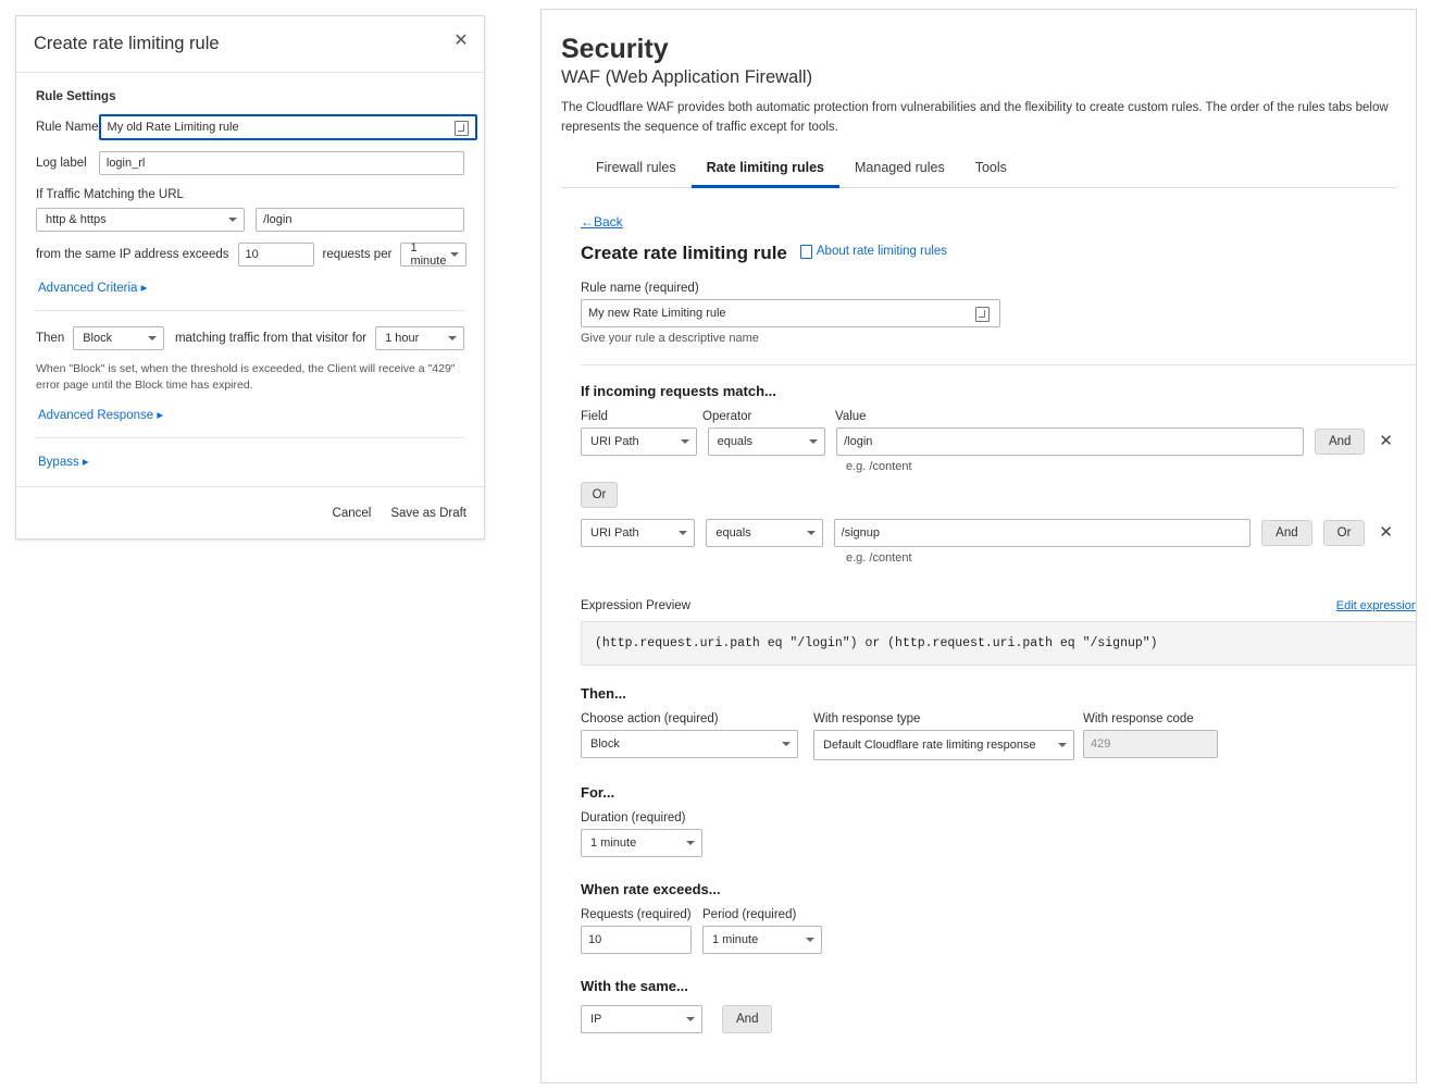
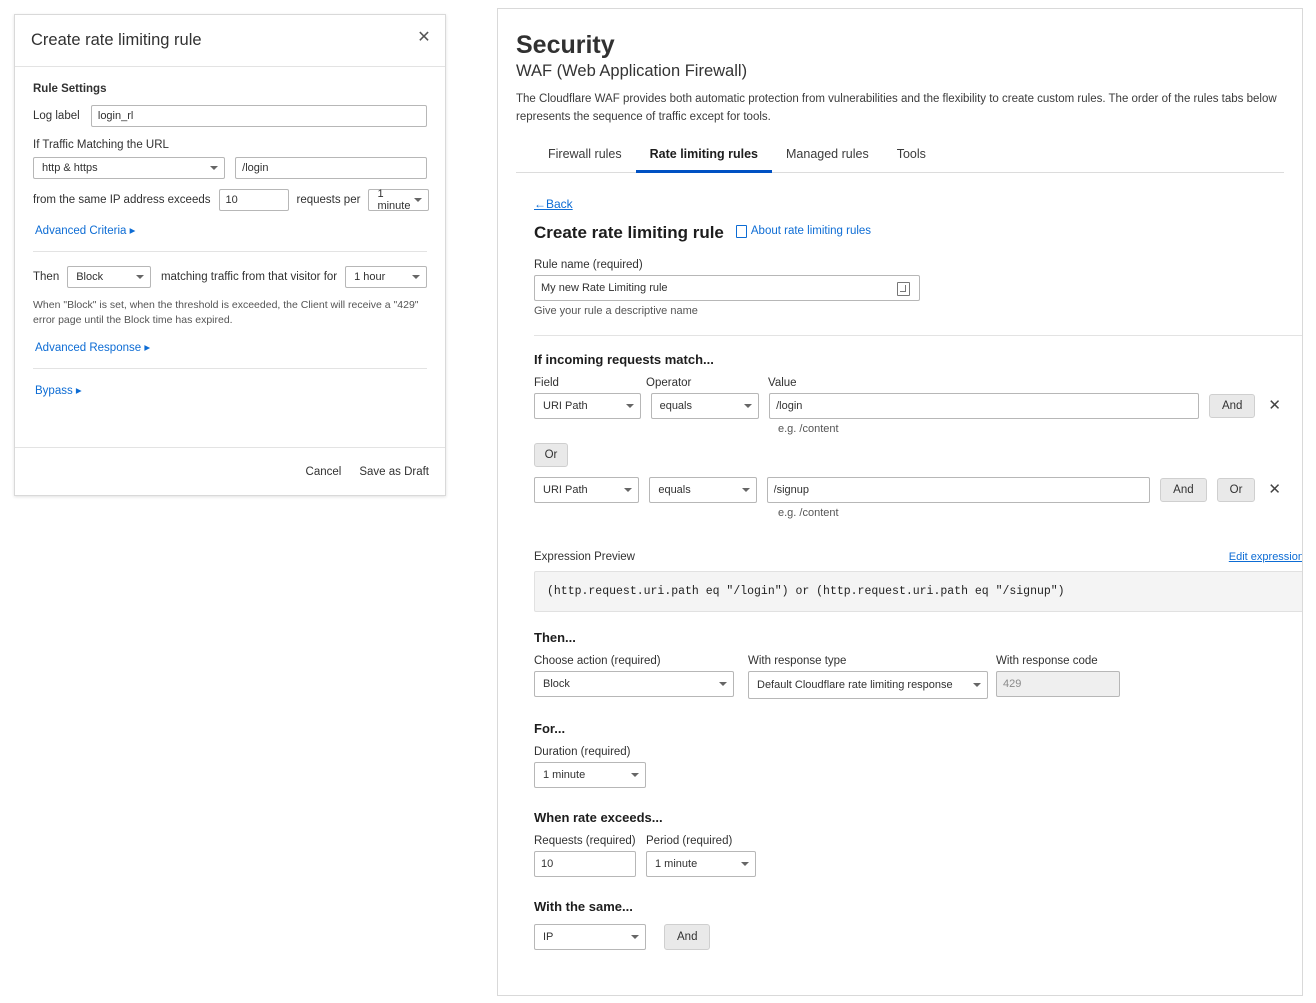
  Create rate limiting rule
  ✕
  Rule Settings
- Rule Name
- My old Rate Limiting rule
  Log label
  login_rl
  If Traffic Matching the URL
  http & https
  /login
  from the same IP address exceeds
  10
  requests per
  1 minute
  Advanced Criteria ▸
  Then
  Block
  matching traffic from that visitor for
  1 hour
  When "Block" is set, when the threshold is exceeded, the Client will receive a "429" error page until the Block time has expired.
  Advanced Response ▸
  Bypass ▸
  Cancel
  Save as Draft
  Security
  WAF (Web Application Firewall)
  The Cloudflare WAF provides both automatic protection from vulnerabilities and the flexibility to create custom rules. The order of the rules tabs below represents the sequence of traffic except for tools.
  Firewall rules
  Rate limiting rules
  Managed rules
  Tools
  ←Back
  Create rate limiting rule
  About rate limiting rules
  Rule name (required)
  My new Rate Limiting rule
  Give your rule a descriptive name
  If incoming requests match...
  Field
  Operator
  Value
  URI Path
  equals
  /login
  And
  ✕
  e.g. /content
  Or
  URI Path
  equals
  /signup
  And
  Or
  ✕
  e.g. /content
  Expression Preview
  Edit expression
  (http.request.uri.path eq "/login") or (http.request.uri.path eq "/signup")
  Then...
  Choose action (required)
  Block
  With response type
  Default Cloudflare rate limiting response
  With response code
  429
  For...
  Duration (required)
  1 minute
  When rate exceeds...
  Requests (required)
  10
  Period (required)
  1 minute
  With the same...
  IP
  And
